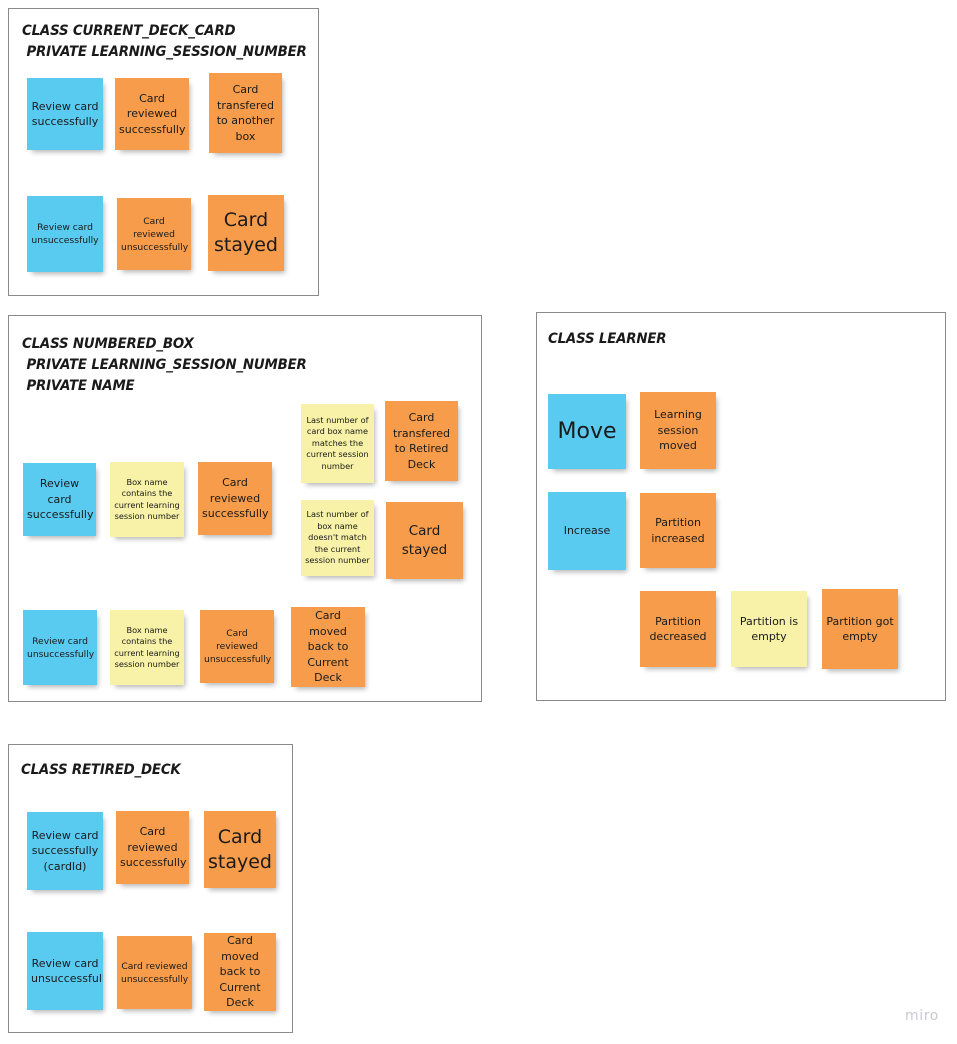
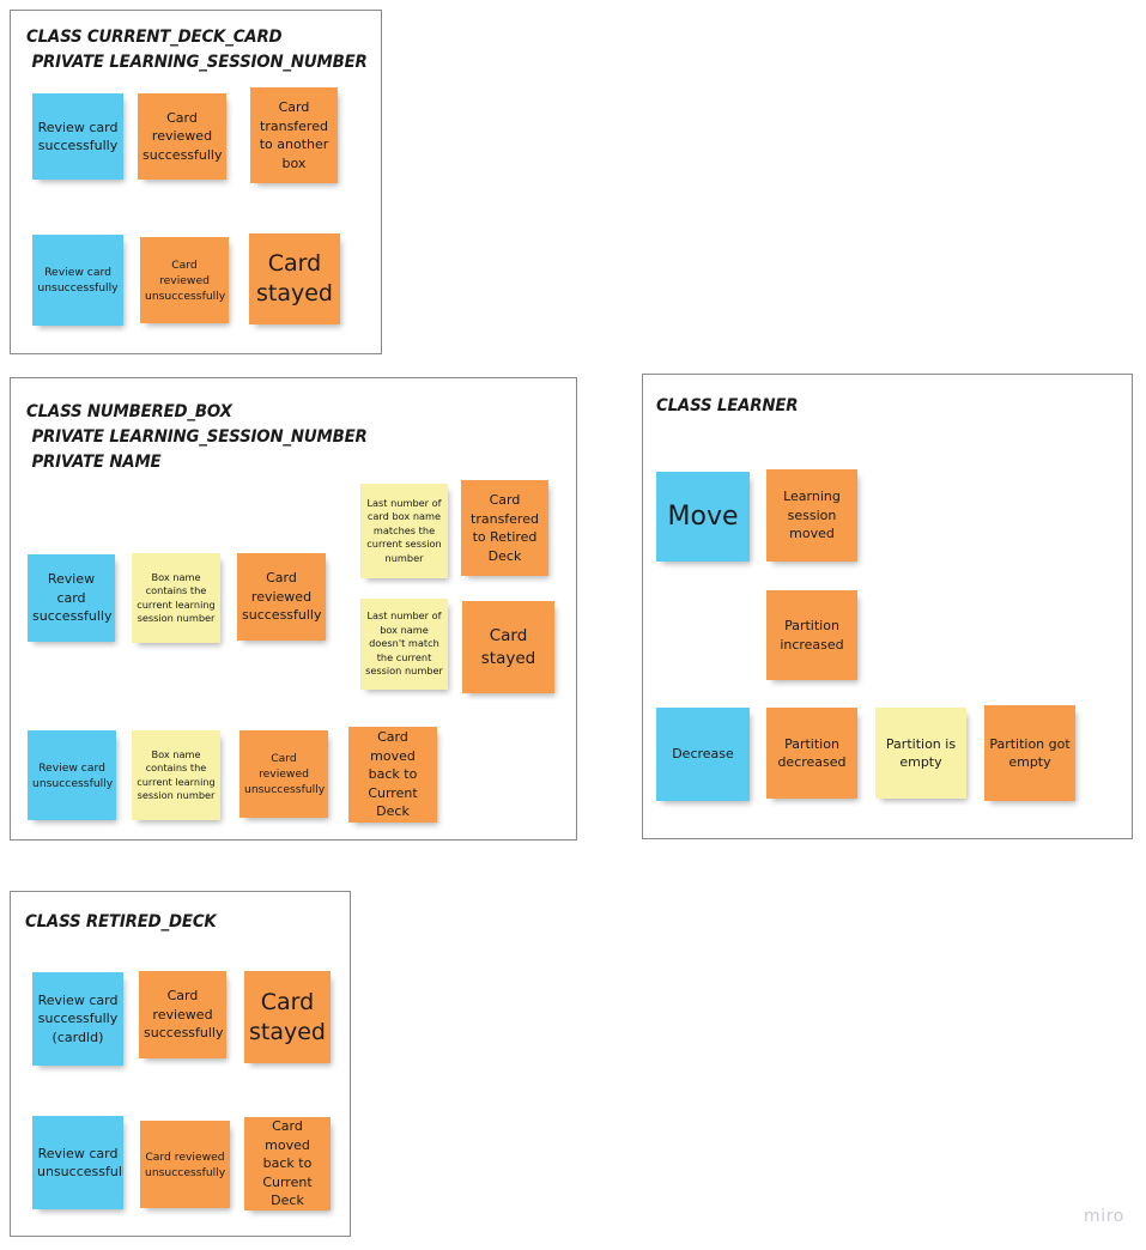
  CLASS CURRENT_DECK_CARD
  PRIVATE LEARNING_SESSION_NUMBER
  Review card successfully
  Card reviewed successfully
  Card transfered to another box
  Review card unsuccessfully
  Card reviewed unsuccessfully
  Card stayed
  CLASS NUMBERED_BOX
  PRIVATE LEARNING_SESSION_NUMBER
  PRIVATE NAME
  Last number of card box name matches the current session number
  Card transfered to Retired Deck
  Last number of box name doesn't match the current session number
  Card stayed
  Review card successfully
  Box name contains the current learning session number
  Card reviewed successfully
  Review card unsuccessfully
  Box name contains the current learning session number
  Card reviewed unsuccessfully
  Card moved back to Current Deck
  CLASS LEARNER
  Move
  Learning session moved
- Increase
  Partition increased
+ Decrease
  Partition decreased
  Partition is empty
  Partition got empty
  CLASS RETIRED_DECK
  Review card successfully (cardId)
  Card reviewed successfully
  Card stayed
  Card reviewed unsuccessfully
  Card moved back to Current Deck
  miro
